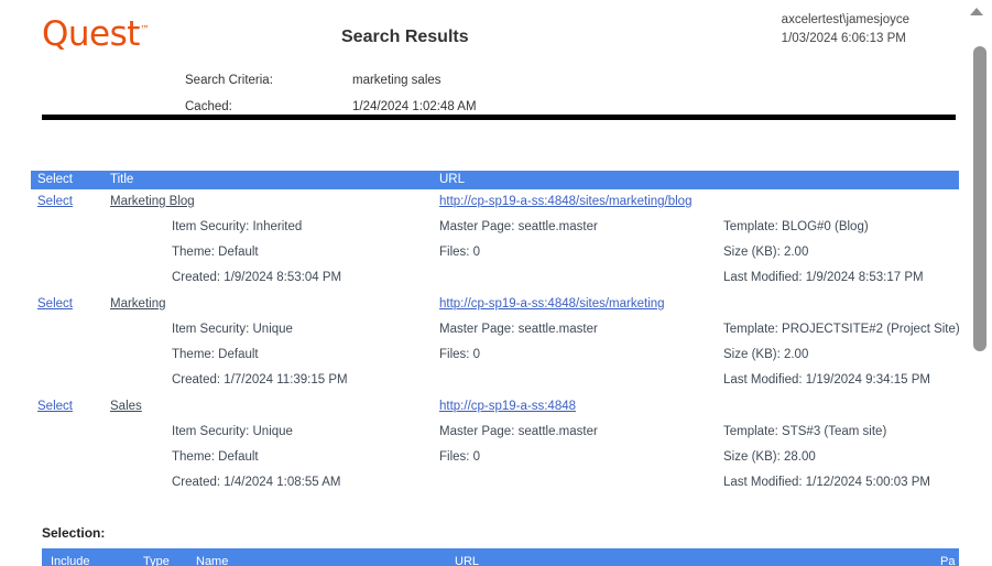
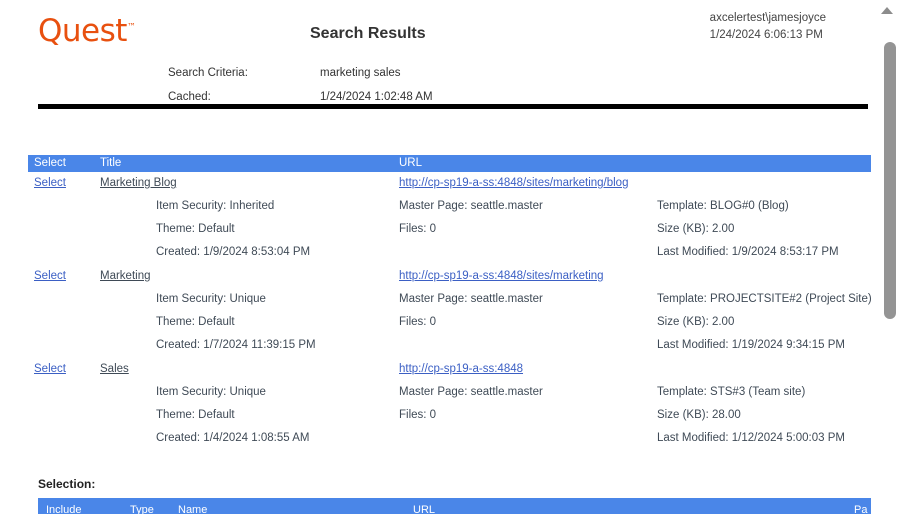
  Quest™
  Search Results
  axcelertest\jamesjoyce
- 1/03/2024 6:06:13 PM
+ 1/24/2024 6:06:13 PM
  Search Criteria:
  marketing sales
  Cached:
  1/24/2024 1:02:48 AM
  Select
  Title
  URL
  Select
  Marketing Blog
  http://cp-sp19-a-ss:4848/sites/marketing/blog
  Item Security: Inherited
  Theme: Default
  Created: 1/9/2024 8:53:04 PM
  Master Page: seattle.master
  Files: 0
  Template: BLOG#0 (Blog)
  Size (KB): 2.00
  Last Modified: 1/9/2024 8:53:17 PM
  Select
  Marketing
  http://cp-sp19-a-ss:4848/sites/marketing
  Item Security: Unique
  Theme: Default
  Created: 1/7/2024 11:39:15 PM
  Master Page: seattle.master
  Files: 0
  Template: PROJECTSITE#2 (Project Site)
  Size (KB): 2.00
  Last Modified: 1/19/2024 9:34:15 PM
  Select
  Sales
  http://cp-sp19-a-ss:4848
  Item Security: Unique
  Theme: Default
  Created: 1/4/2024 1:08:55 AM
  Master Page: seattle.master
  Files: 0
  Template: STS#3 (Team site)
  Size (KB): 28.00
  Last Modified: 1/12/2024 5:00:03 PM
  Selection:
  Include
  Type
  Name
  URL
  Pa
